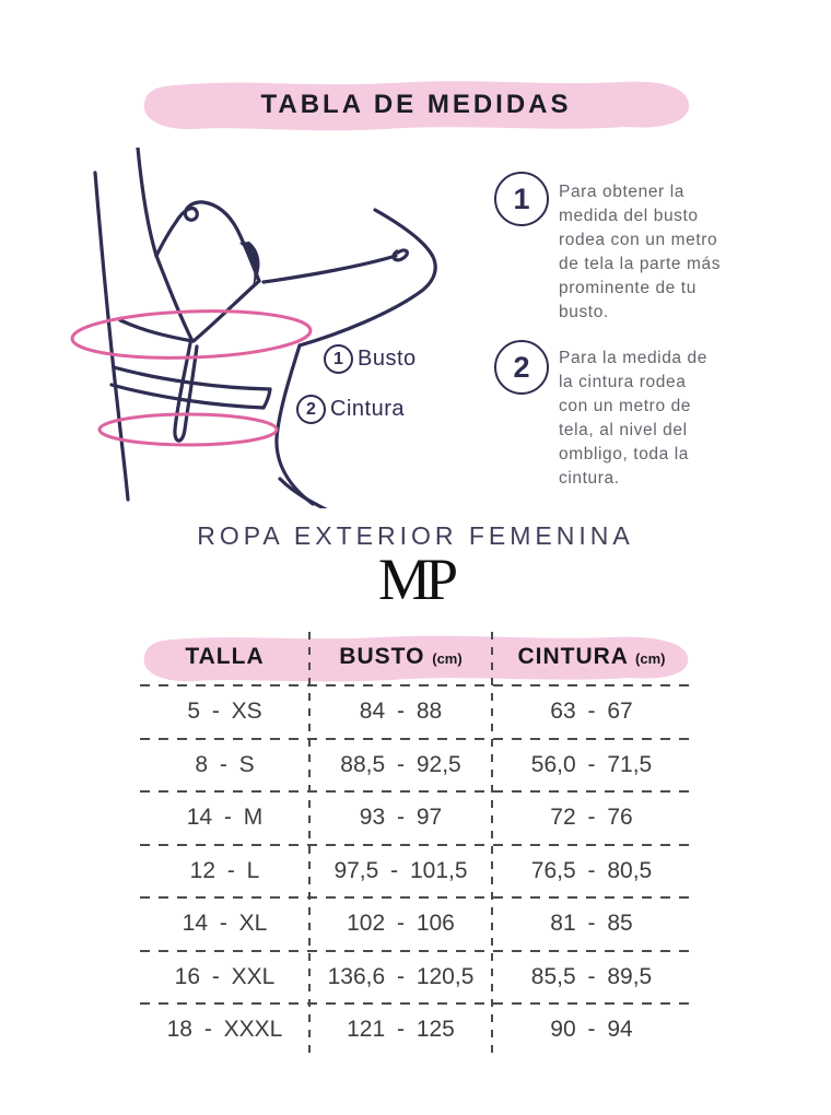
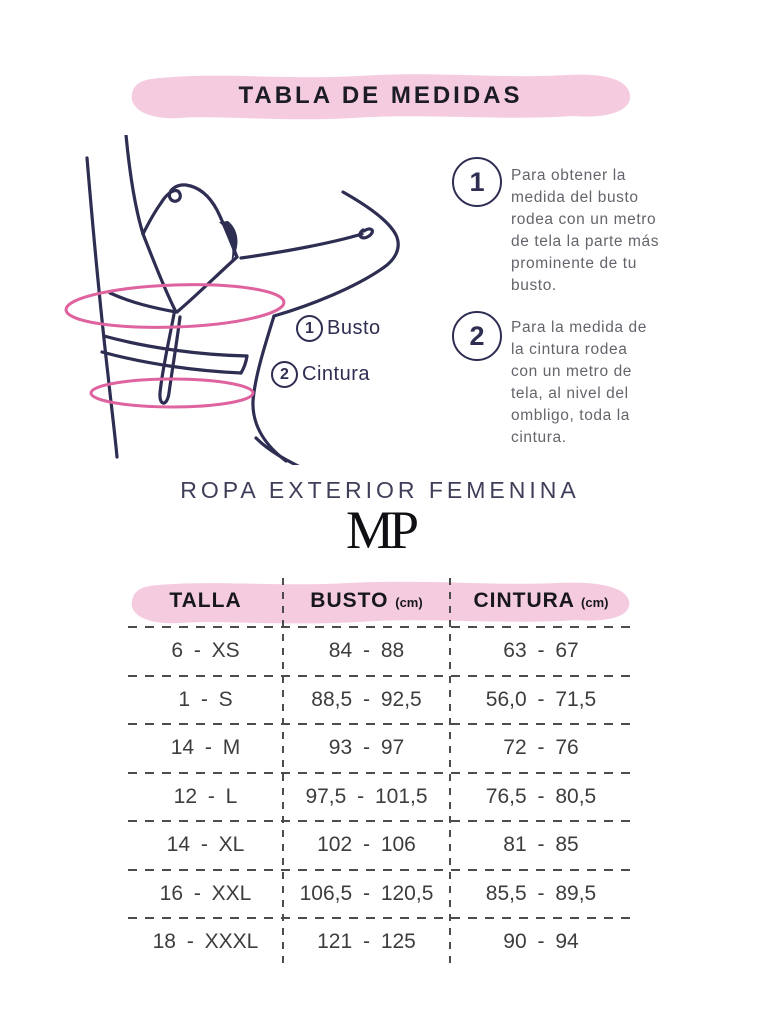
  TABLA DE MEDIDAS
  1
  Busto
  2
  Cintura
  1
  Para obtener la
  medida del busto
  rodea con un metro
  de tela la parte más
  prominente de tu
  busto.
  2
  Para la medida de
  la cintura rodea
  con un metro de
  tela, al nivel del
  ombligo, toda la
  cintura.
  ROPA EXTERIOR FEMENINA
  MP
  TALLA
  BUSTO (cm)
  CINTURA (cm)
- 5 - XS
+ 6 - XS
  84 - 88
  63 - 67
- 8 - S
+ 1 - S
  88,5 - 92,5
  56,0 - 71,5
  14 - M
  93 - 97
  72 - 76
  12 - L
  97,5 - 101,5
  76,5 - 80,5
  14 - XL
  102 - 106
  81 - 85
  16 - XXL
- 136,6 - 120,5
+ 106,5 - 120,5
  85,5 - 89,5
  18 - XXXL
  121 - 125
  90 - 94
